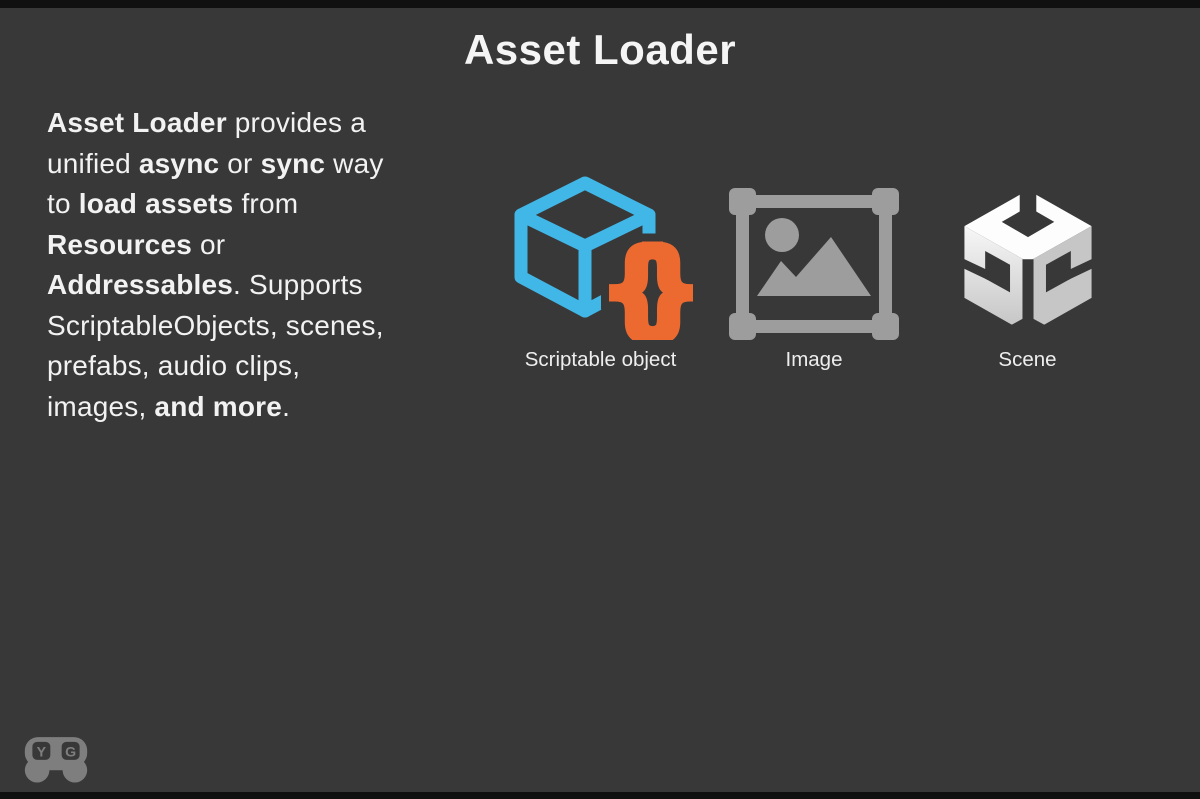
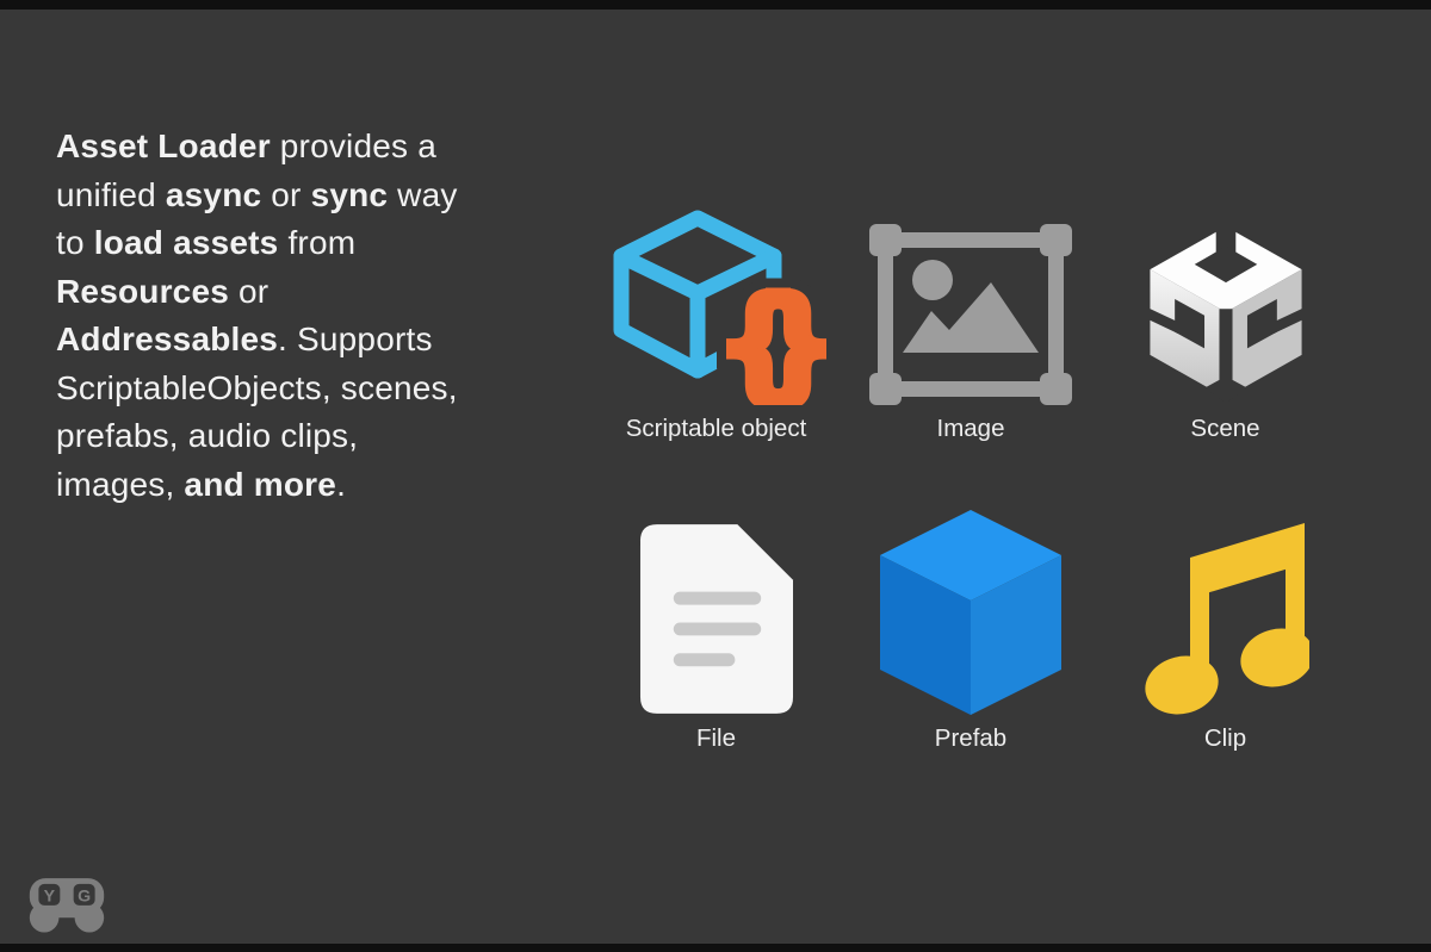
- Asset Loader
  Asset Loader provides a unified async or sync way to load assets from Resources or Addressables. Supports ScriptableObjects, scenes, prefabs, audio clips, images, and more.
  {
  }
  Scriptable object
  Image
  Scene
+ File
+ Prefab
+ Clip
  Y
  G
